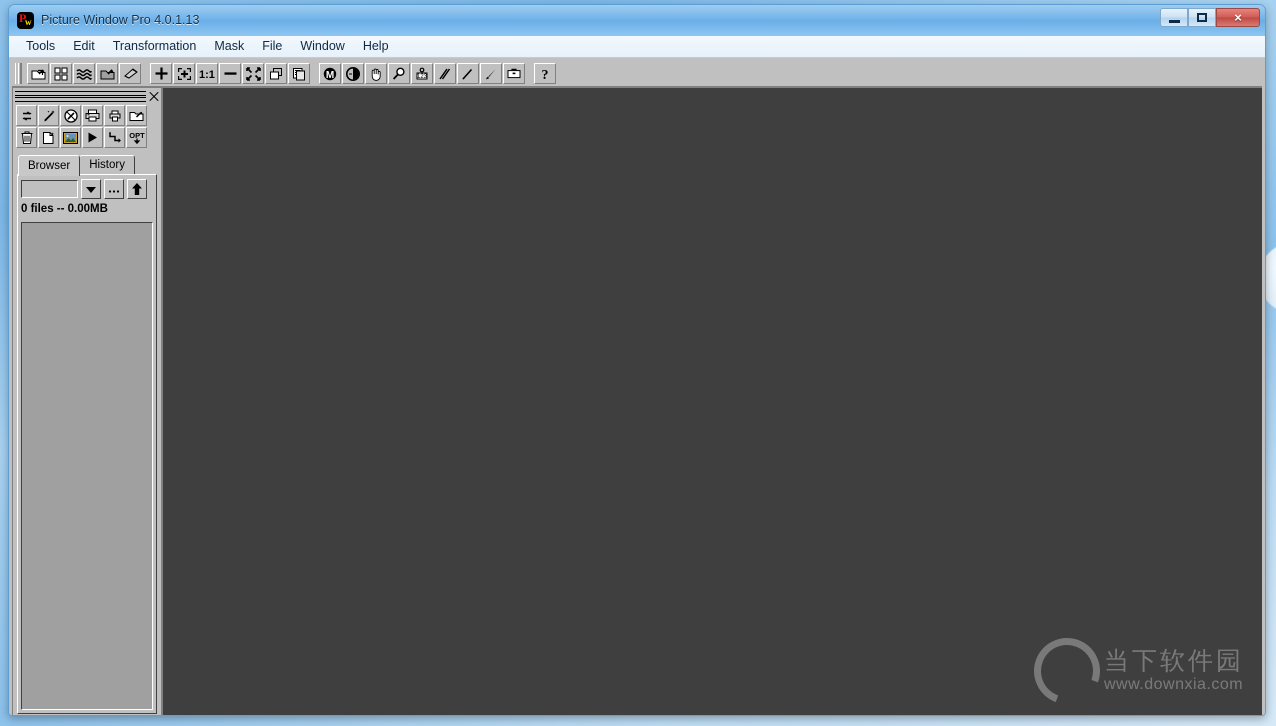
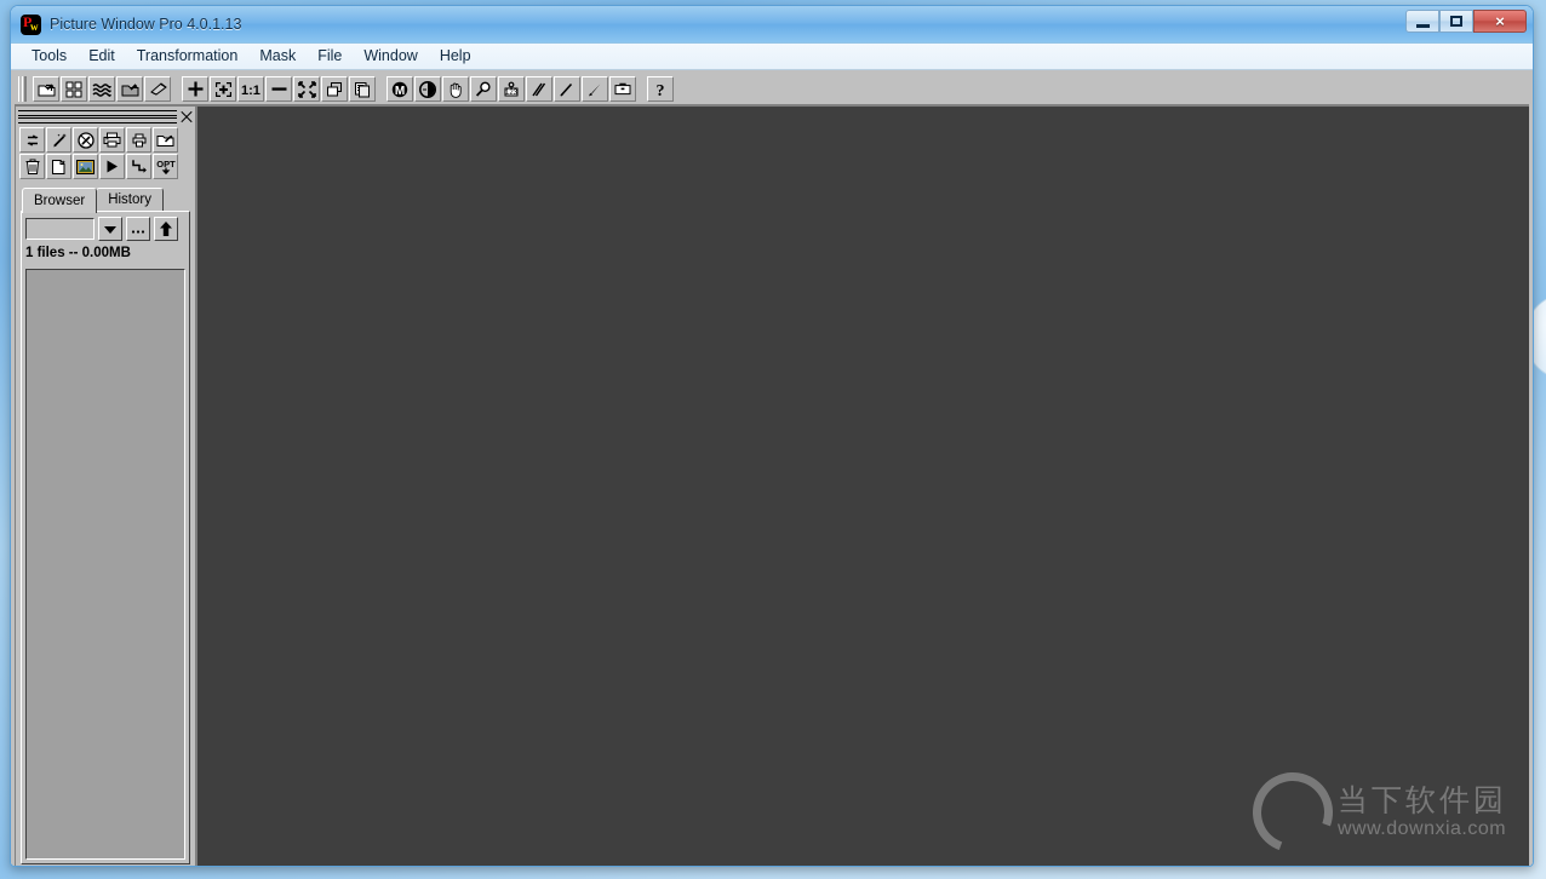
  P
  w
  Picture Window Pro 4.0.1.13
  ×
  Tools
  Edit
  Transformation
  Mask
  File
  Window
  Help
  1:1
  M
  ?
  OPT
  Browser
  History
- 0 files -- 0.00MB
+ 1 files -- 0.00MB
  当下软件园
  www.downxia.com
